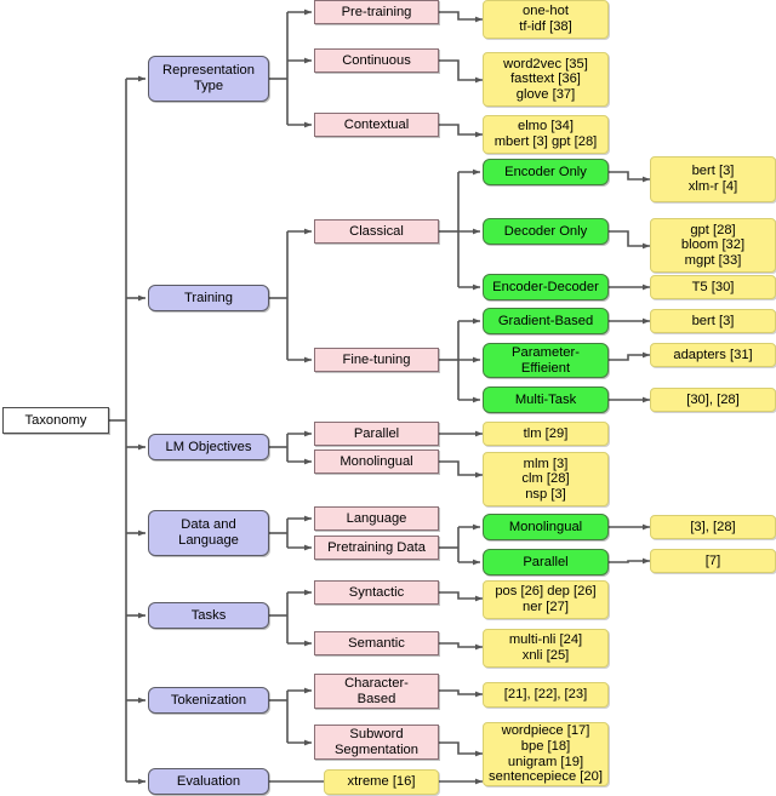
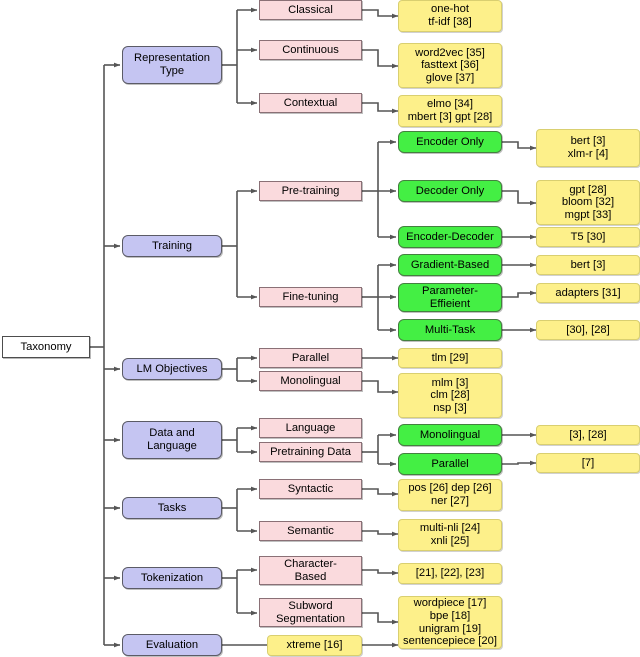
  Taxonomy
  Representation
  Type
  Training
  LM Objectives
  Data and
  Language
  Tasks
  Tokenization
  Evaluation
- Pre-training
+ Classical
  Continuous
  Contextual
- Classical
+ Pre-training
  Fine-tuning
  Parallel
  Monolingual
  Language
  Pretraining Data
  Syntactic
  Semantic
  Character-
  Based
  Subword
  Segmentation
  Encoder Only
  Decoder Only
  Encoder-Decoder
  Gradient-Based
  Parameter-
  Effieient
  Multi-Task
  Monolingual
  Parallel
  one-hot
  tf-idf [38]
  word2vec [35]
  fasttext [36]
  glove [37]
  elmo [34]
  mbert [3] gpt [28]
  tlm [29]
  mlm [3]
  clm [28]
  nsp [3]
  pos [26] dep [26]
  ner [27]
  multi-nli [24]
  xnli [25]
  [21], [22], [23]
  wordpiece [17]
  bpe [18]
  unigram [19]
  sentencepiece [20]
  xtreme [16]
  bert [3]
  xlm-r [4]
  gpt [28]
  bloom [32]
  mgpt [33]
  T5 [30]
  bert [3]
  adapters [31]
  [30], [28]
  [3], [28]
  [7]
